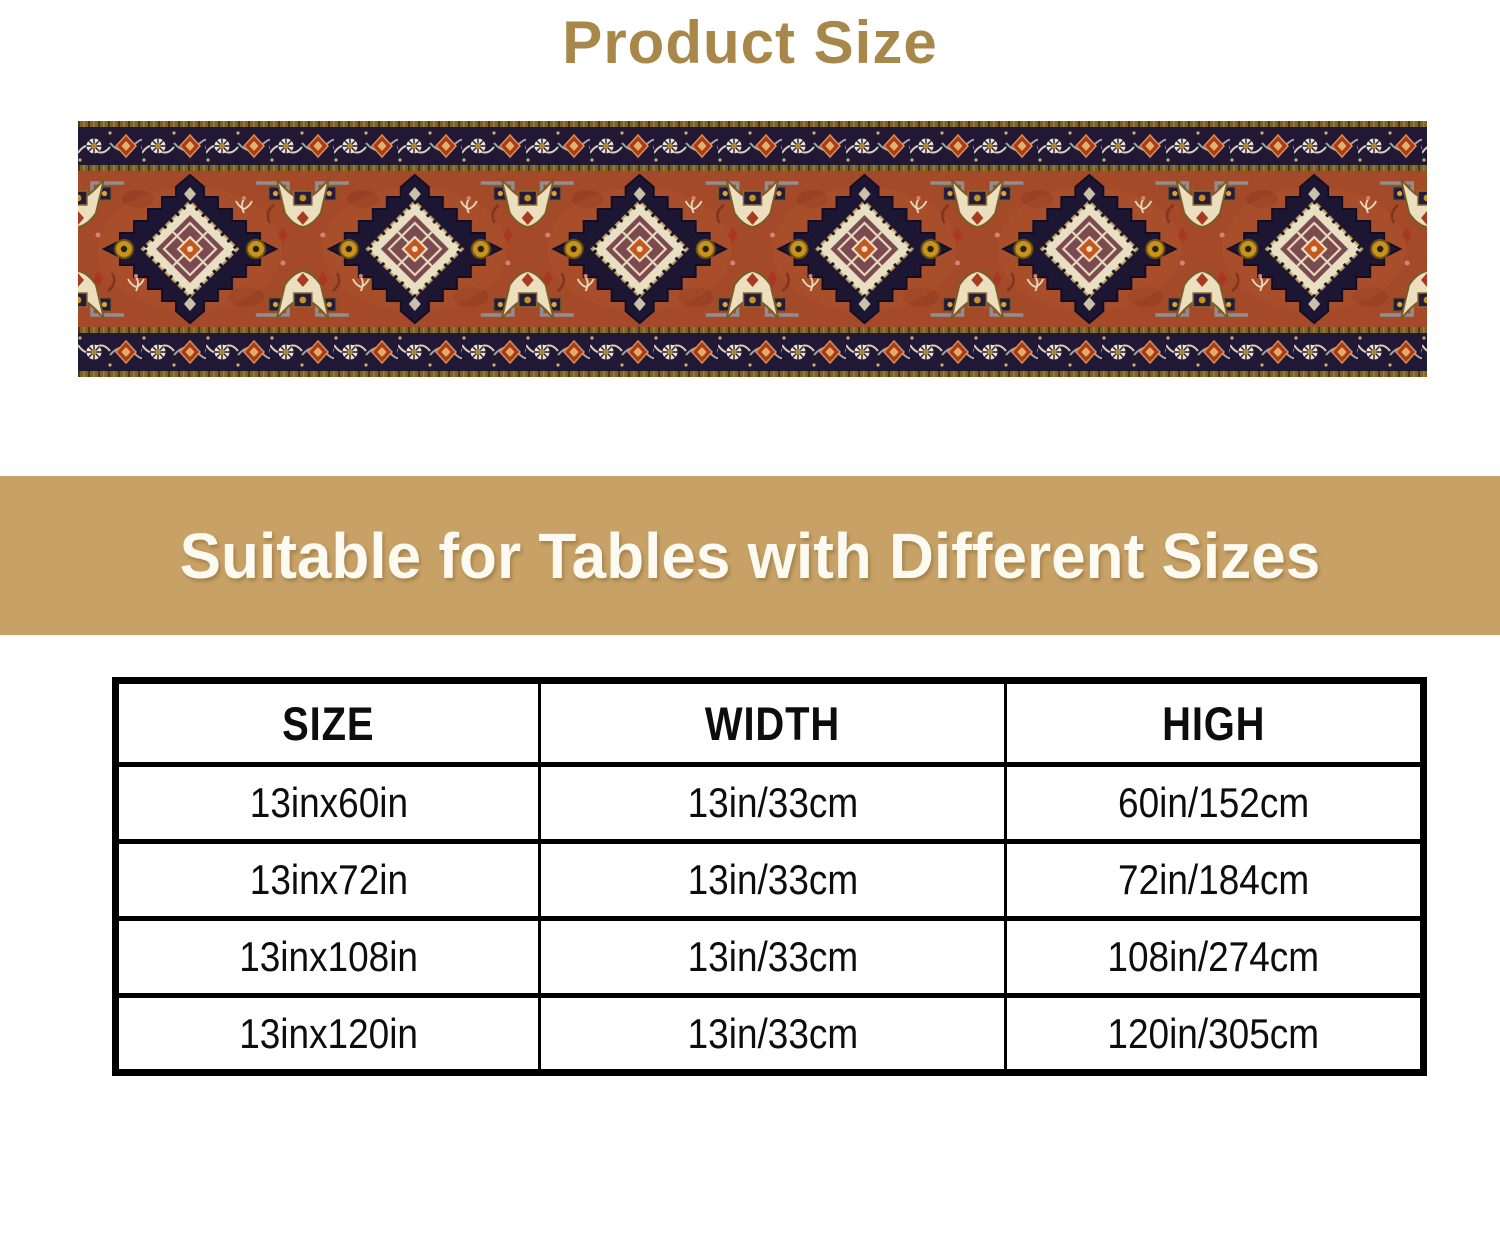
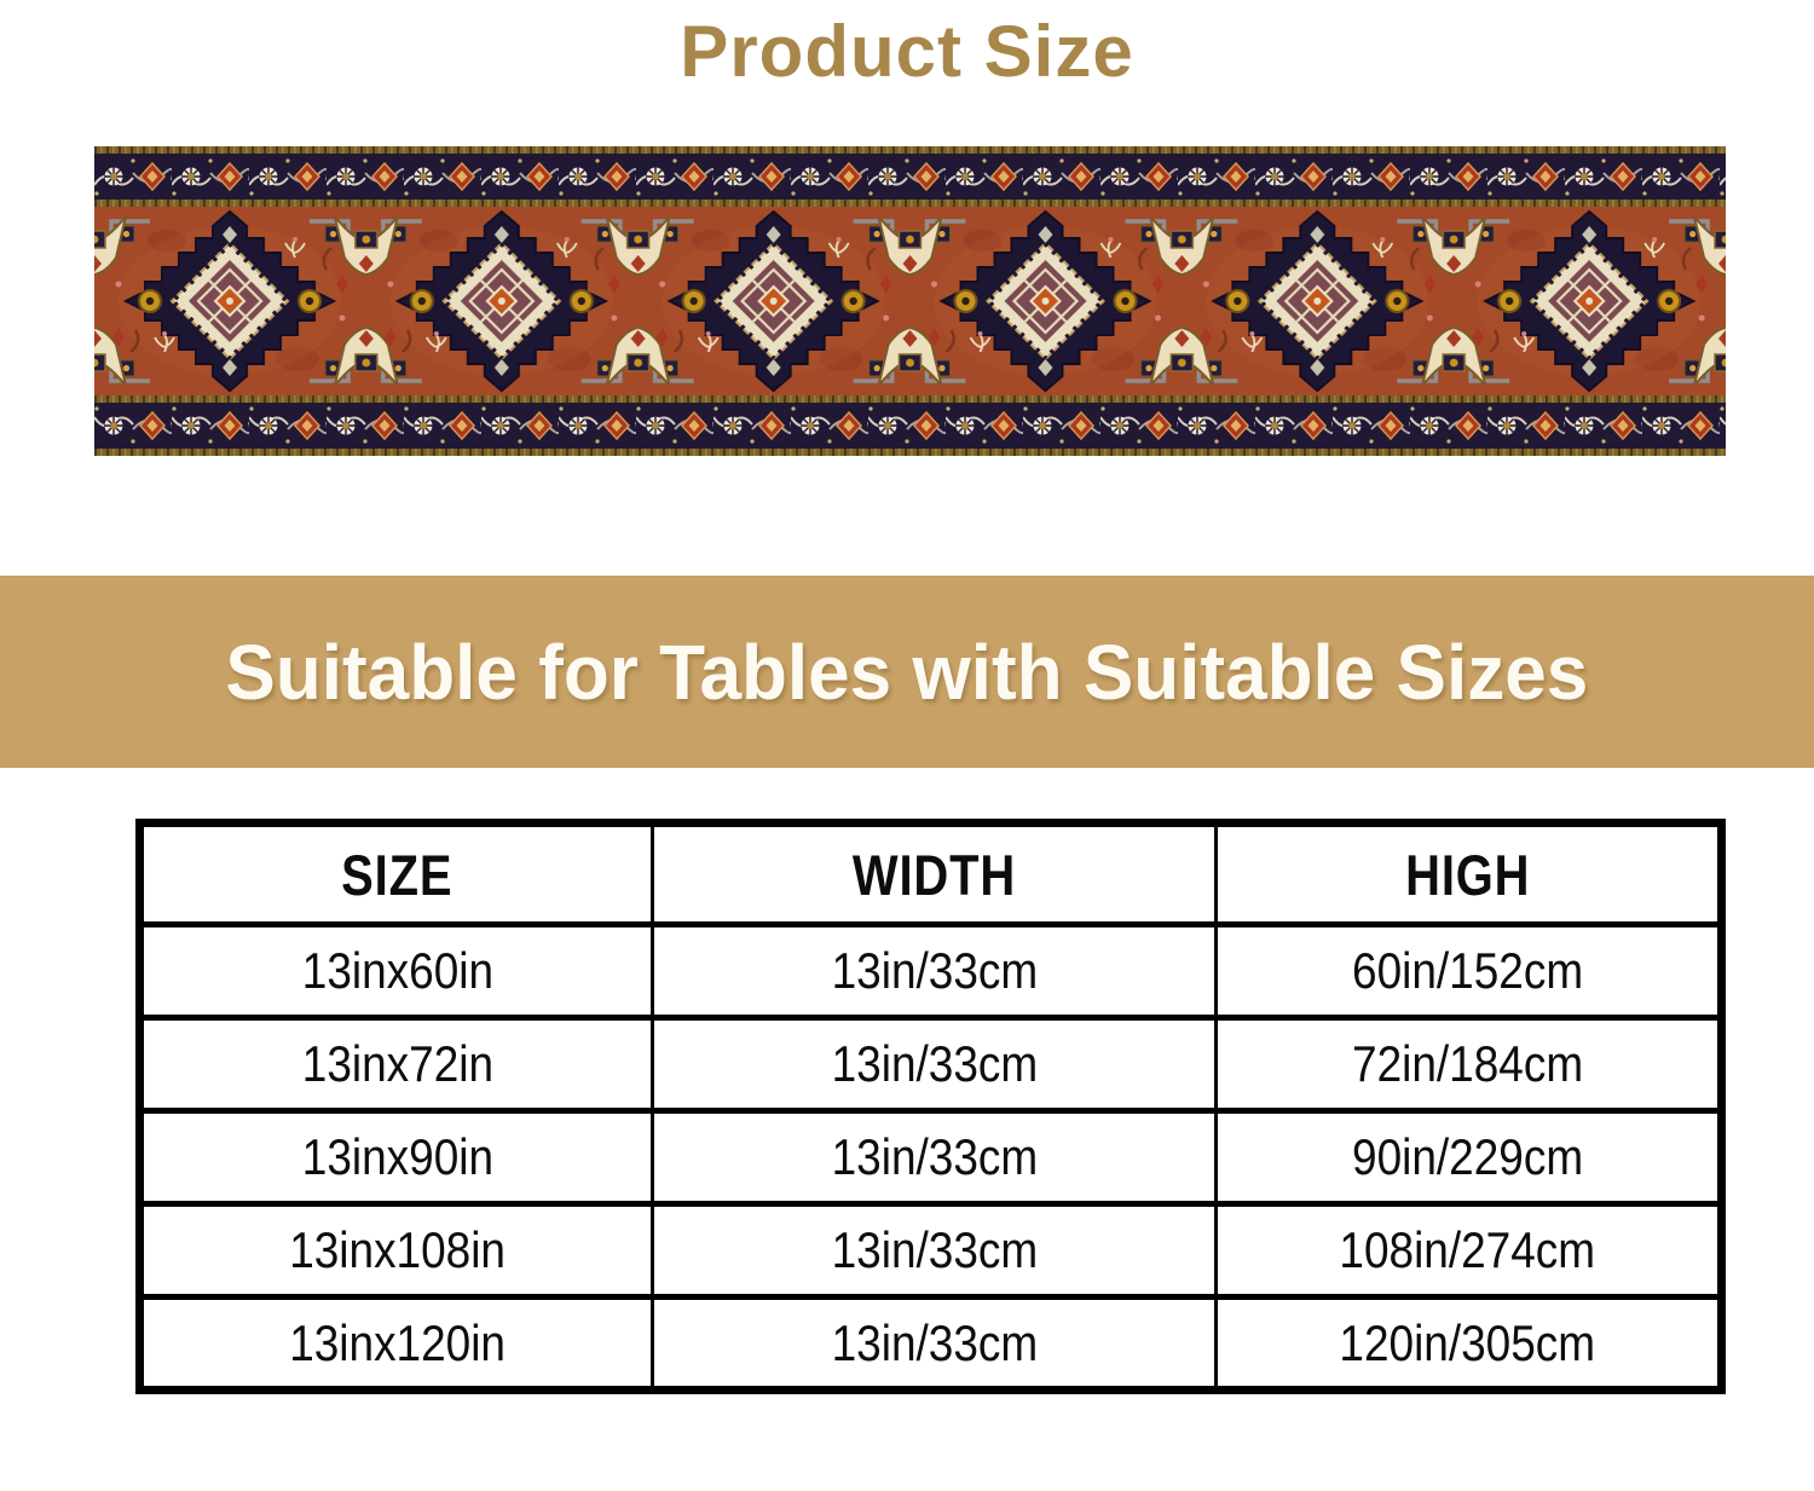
  Product Size
- Suitable for Tables with Different Sizes
+ Suitable for Tables with Suitable Sizes
  SIZE	WIDTH	HIGH
  13inx60in	13in/33cm	60in/152cm
  13inx72in	13in/33cm	72in/184cm
+ 13inx90in	13in/33cm	90in/229cm
  13inx108in	13in/33cm	108in/274cm
  13inx120in	13in/33cm	120in/305cm
